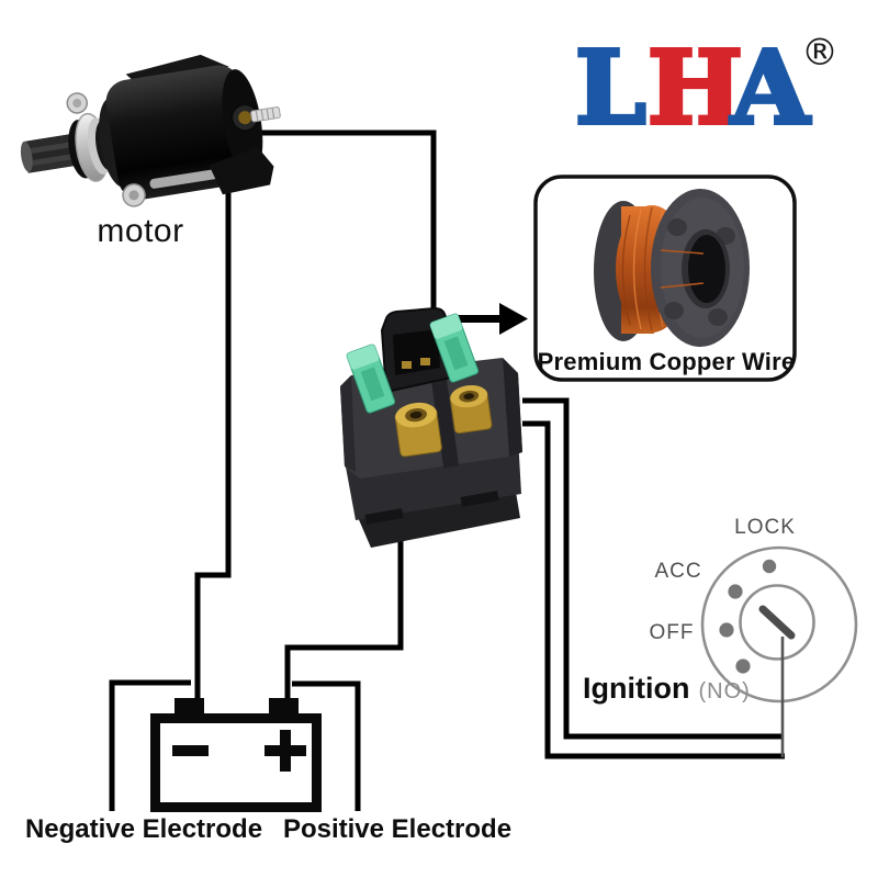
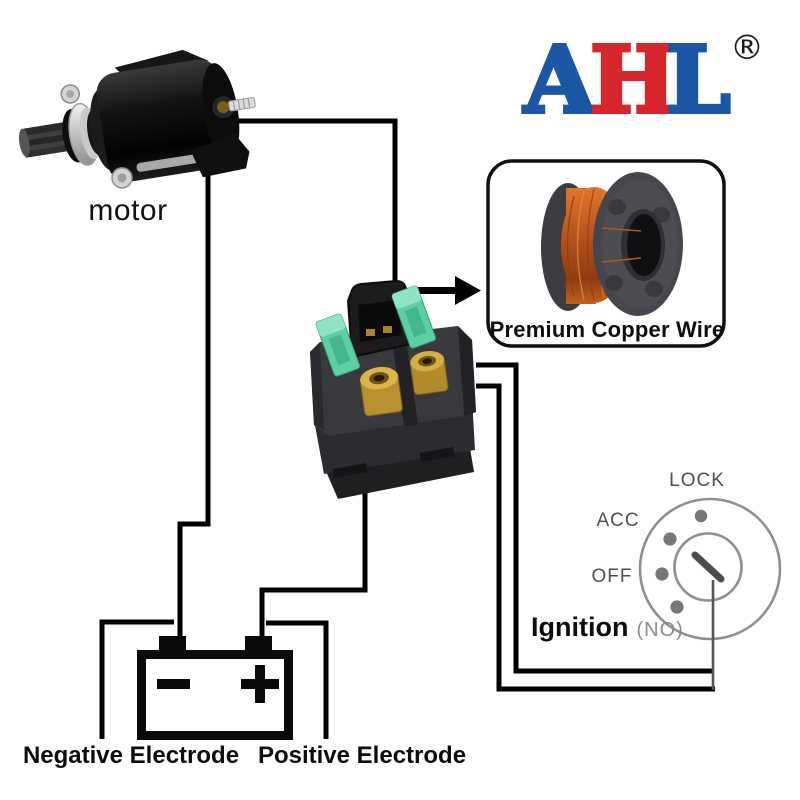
- L
+ A
  H
- A
+ L
  ®
  motor
  Premium Copper Wire
  LOCK
  ACC
  OFF
  Ignition
  (NO)
  Negative Electrode
  Positive Electrode
